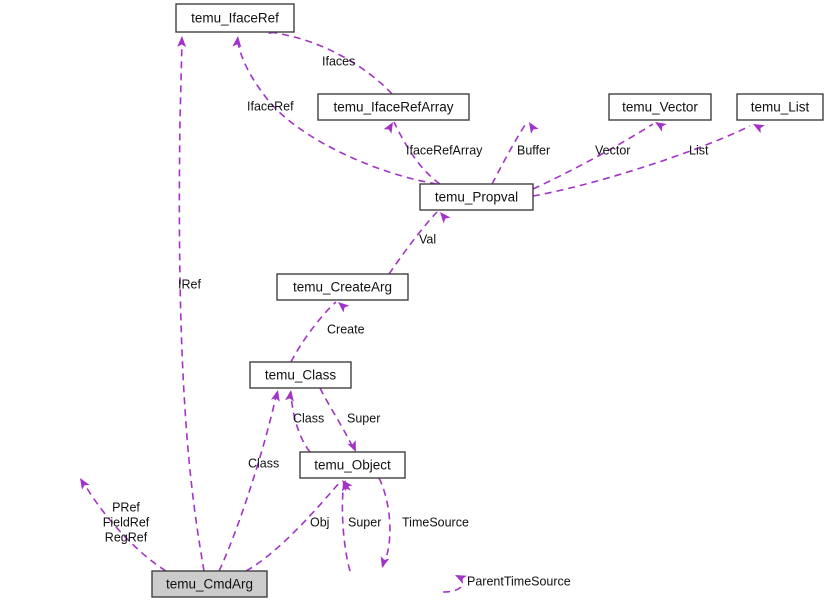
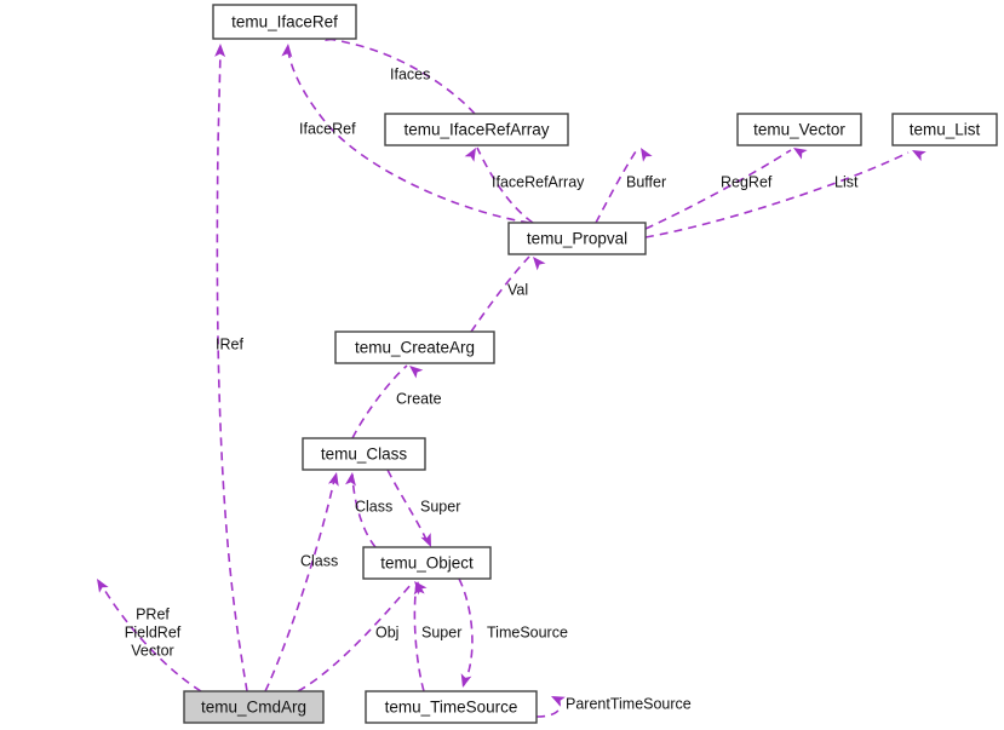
  Ifaces
  IfaceRef
  IfaceRefArray
  Buffer
- Vector
+ RegRef
  List
  Val
  Create
  Class
  Super
  Class
  IRef
  PRef
  FieldRef
- RegRef
+ Vector
  Obj
  Super
  TimeSource
  ParentTimeSource
  temu_IfaceRef
  temu_IfaceRefArray
  temu_Vector
  temu_List
  temu_Propval
  temu_CreateArg
  temu_Class
  temu_Object
  temu_CmdArg
+ temu_TimeSource
